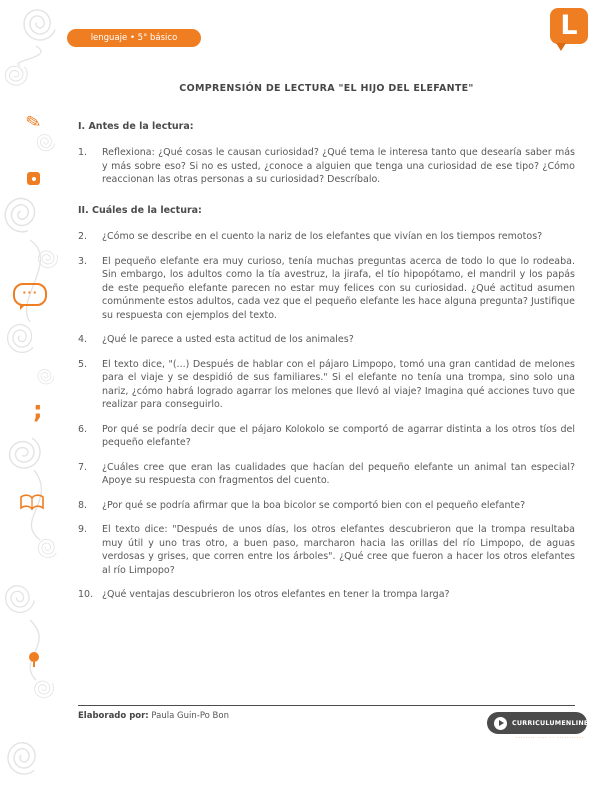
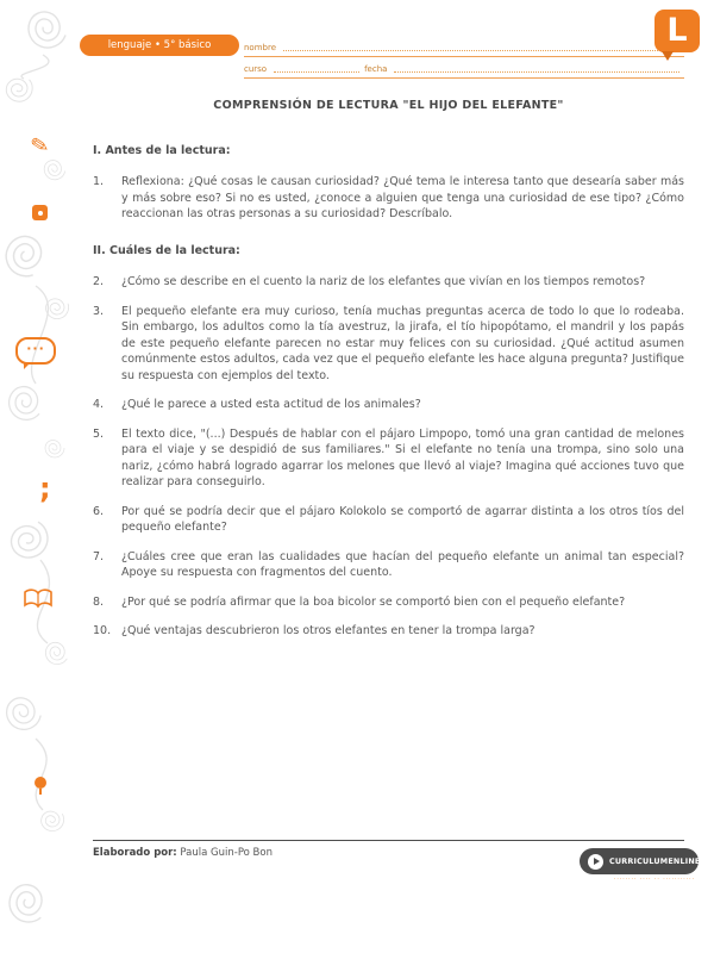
  ···
  ;
  lenguaje • 5° básico
+ nombre
+ curso
+ fecha
  L
  COMPRENSIÓN DE LECTURA "EL HIJO DEL ELEFANTE"
  I. Antes de la lectura:
  1.
  Reflexiona: ¿Qué cosas le causan curiosidad? ¿Qué tema le interesa tanto que desearía saber más y más sobre eso? Si no es usted, ¿conoce a alguien que tenga una curiosidad de ese tipo? ¿Cómo reaccionan las otras personas a su curiosidad? Descríbalo.
  II. Cuáles de la lectura:
  2.
  ¿Cómo se describe en el cuento la nariz de los elefantes que vivían en los tiempos remotos?
  3.
  El pequeño elefante era muy curioso, tenía muchas preguntas acerca de todo lo que lo rodeaba. Sin embargo, los adultos como la tía avestruz, la jirafa, el tío hipopótamo, el mandril y los papás de este pequeño elefante parecen no estar muy felices con su curiosidad. ¿Qué actitud asumen comúnmente estos adultos, cada vez que el pequeño elefante les hace alguna pregunta? Justifique su respuesta con ejemplos del texto.
  4.
  ¿Qué le parece a usted esta actitud de los animales?
  5.
  El texto dice, "(...) Después de hablar con el pájaro Limpopo, tomó una gran cantidad de melones para el viaje y se despidió de sus familiares." Si el elefante no tenía una trompa, sino solo una nariz, ¿cómo habrá logrado agarrar los melones que llevó al viaje? Imagina qué acciones tuvo que realizar para conseguirlo.
  6.
  Por qué se podría decir que el pájaro Kolokolo se comportó de agarrar distinta a los otros tíos del pequeño elefante?
  7.
  ¿Cuáles cree que eran las cualidades que hacían del pequeño elefante un animal tan especial? Apoye su respuesta con fragmentos del cuento.
  8.
  ¿Por qué se podría afirmar que la boa bicolor se comportó bien con el pequeño elefante?
- 9.
- El texto dice: "Después de unos días, los otros elefantes descubrieron que la trompa resultaba muy útil y uno tras otro, a buen paso, marcharon hacia las orillas del río Limpopo, de aguas verdosas y grises, que corren entre los árboles". ¿Qué cree que fueron a hacer los otros elefantes al río Limpopo?
  10.
  ¿Qué ventajas descubrieron los otros elefantes en tener la trompa larga?
  Elaborado por: Paula Guin-Po Bon
  CURRICULUMENLINEA
